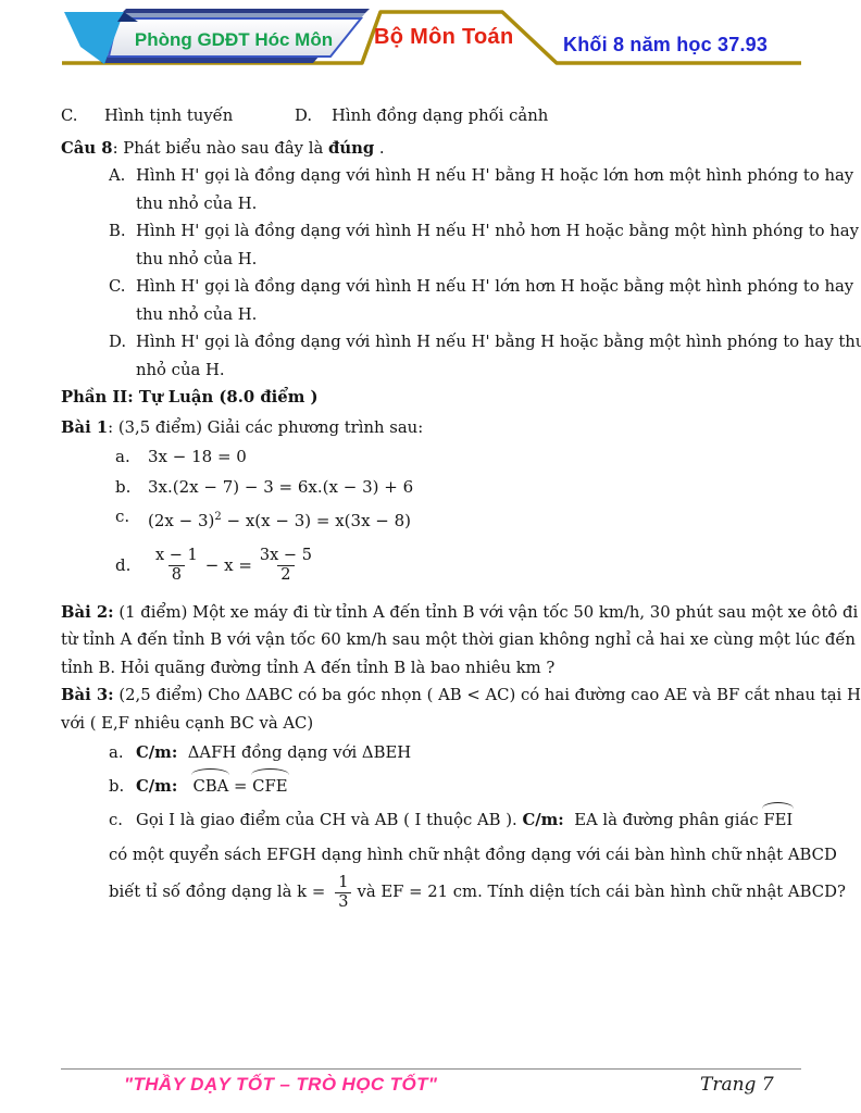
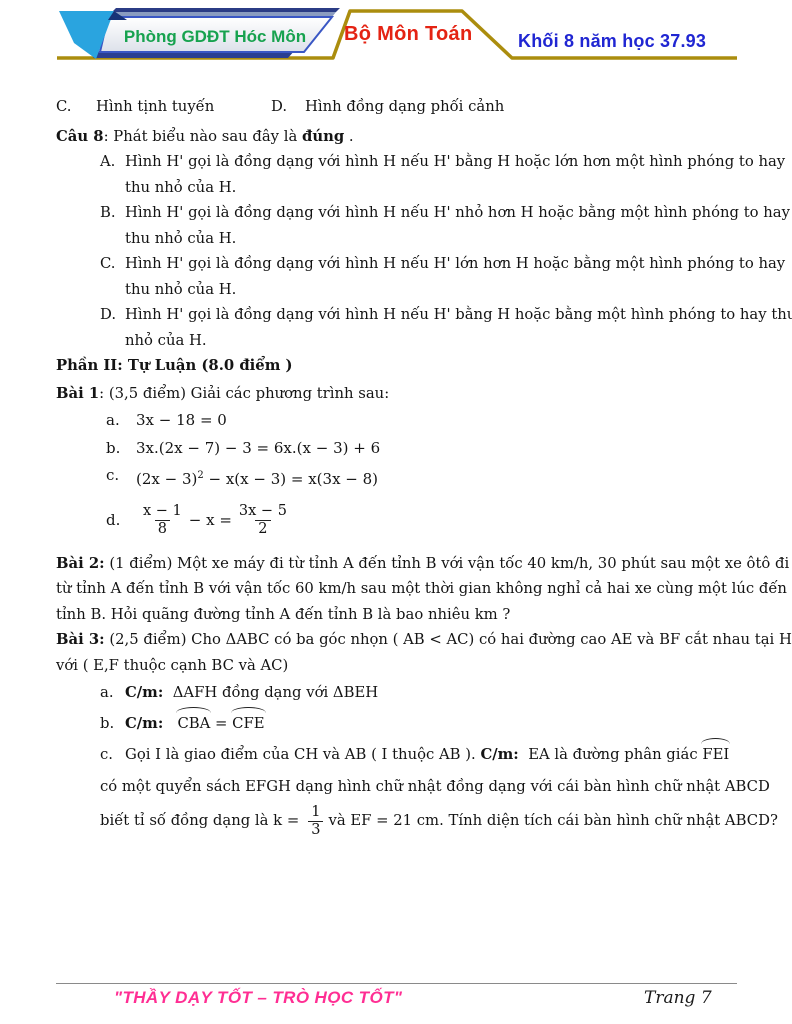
  Phòng GDĐT Hóc Môn
  Bộ Môn Toán
  Khối 8 năm học 37.93
  C.
  Hình tịnh tuyến
  D.
  Hình đồng dạng phối cảnh
  Câu 8: Phát biểu nào sau đây là đúng .
  A.
  Hình H' gọi là đồng dạng với hình H nếu H' bằng H hoặc lớn hơn một hình phóng to hay
  thu nhỏ của H.
  B.
  Hình H' gọi là đồng dạng với hình H nếu H' nhỏ hơn H hoặc bằng một hình phóng to hay
  thu nhỏ của H.
  C.
  Hình H' gọi là đồng dạng với hình H nếu H' lớn hơn H hoặc bằng một hình phóng to hay
  thu nhỏ của H.
  D.
  Hình H' gọi là đồng dạng với hình H nếu H' bằng H hoặc bằng một hình phóng to hay th
  nhỏ của H.
  Phần II: Tự Luận (8.0 điểm )
  Bài 1: (3,5 điểm) Giải các phương trình sau:
  a.
  3x − 18 = 0
  b.
  3x.(2x − 7) − 3 = 6x.(x − 3) + 6
  c.
  (2x − 3)2 − x(x − 3) = x(3x − 8)
  d.
  x − 1
  8
  − x =
  3x − 5
  2
- Bài 2: (1 điểm) Một xe máy đi từ tỉnh A đến tỉnh B với vận tốc 50 km/h, 30 phút sau một xe ôtô đi
+ Bài 2: (1 điểm) Một xe máy đi từ tỉnh A đến tỉnh B với vận tốc 40 km/h, 30 phút sau một xe ôtô đi
  từ tỉnh A đến tỉnh B với vận tốc 60 km/h sau một thời gian không nghỉ cả hai xe cùng một lúc đến
  tỉnh B. Hỏi quãng đường tỉnh A đến tỉnh B là bao nhiêu km ?
  Bài 3: (2,5 điểm) Cho ΔABC có ba góc nhọn ( AB < AC) có hai đường cao AE và BF cắt nhau tại H
- với ( E,F nhiêu cạnh BC và AC)
+ với ( E,F thuộc cạnh BC và AC)
  a.
  C/m: ΔAFH đồng dạng với ΔBEH
  b.
  C/m: CBA = CFE
  c.
  Gọi I là giao điểm của CH và AB ( I thuộc AB ). C/m: EA là đường phân giác FEI
  có một quyển sách EFGH dạng hình chữ nhật đồng dạng với cái bàn hình chữ nhật ABCD
  biết tỉ số đồng dạng là k =
  1
  3
  và EF = 21 cm. Tính diện tích cái bàn hình chữ nhật ABCD?
  "THẦY DẠY TỐT – TRÒ HỌC TỐT"
  Trang 7
